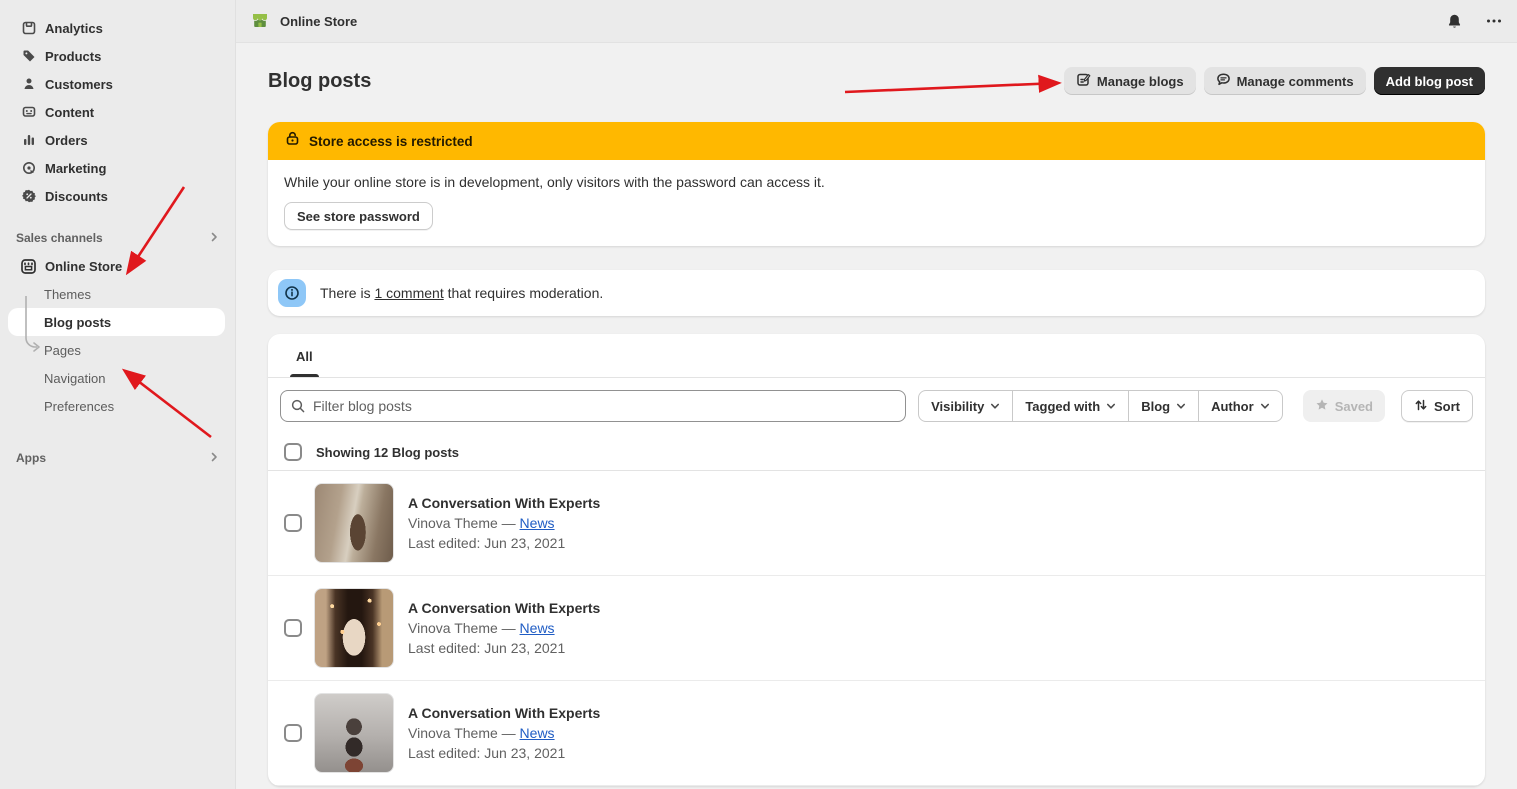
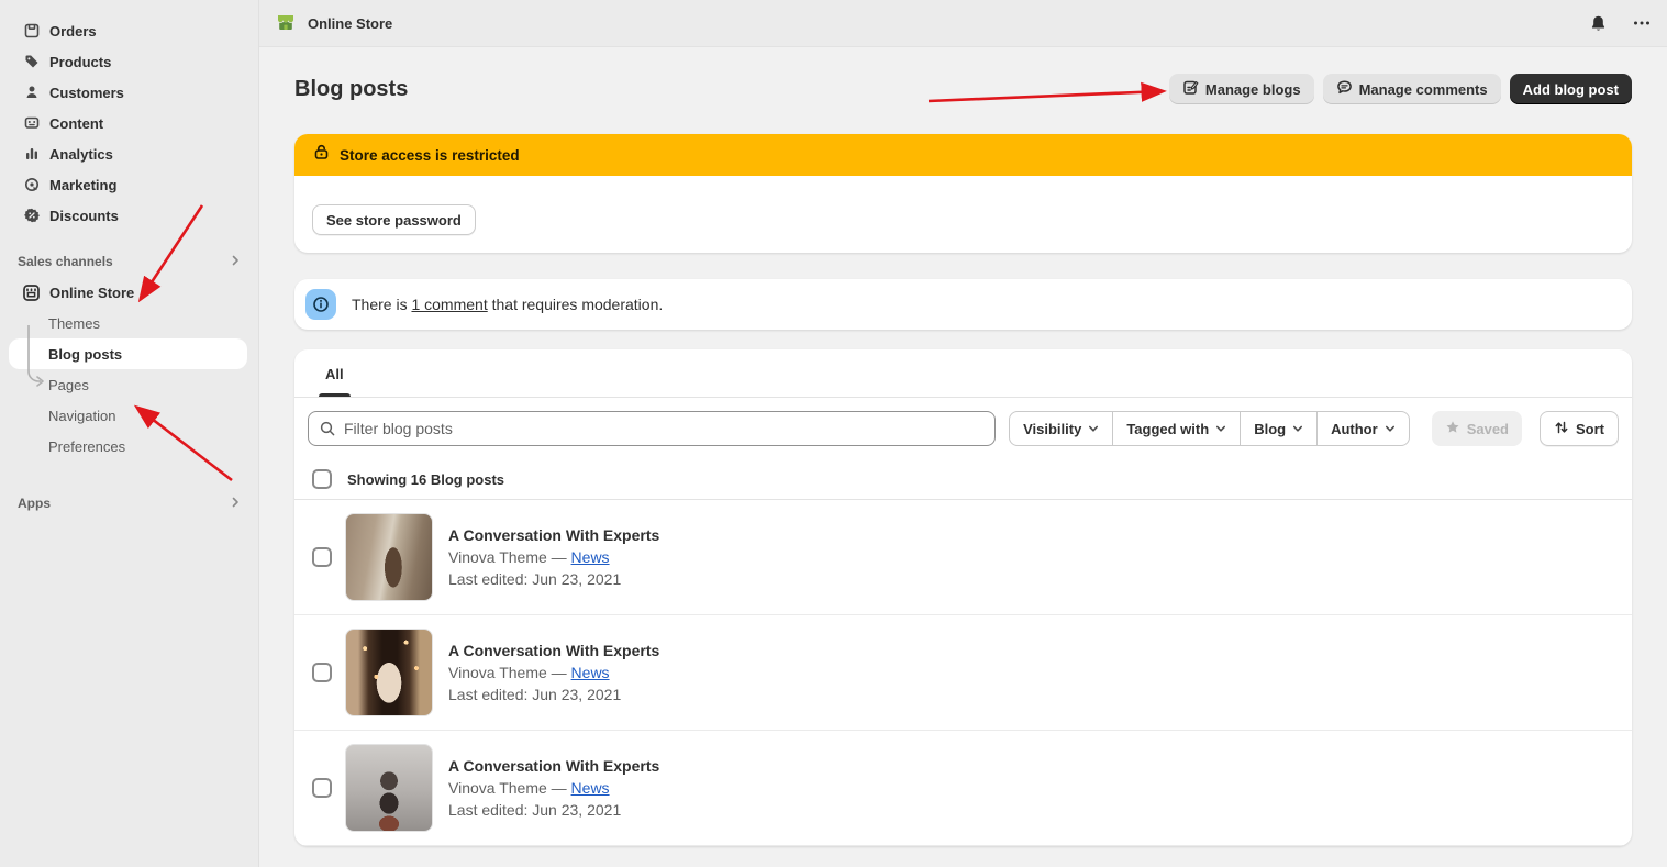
- Analytics
+ Orders
  Products
  Customers
  Content
- Orders
+ Analytics
  Marketing
  Discounts
  Sales channels
  Online Store
  Themes
  Blog posts
  Pages
  Navigation
  Preferences
  Apps
  Online Store
  Blog posts
  Manage blogs
  Manage comments
  Add blog post
  Store access is restricted
- While your online store is in development, only visitors with the password can access it.
  See store password
  There is 1 comment that requires moderation.
  All
  Filter blog posts
  Visibility
  Tagged with
  Blog
  Author
  Saved
  Sort
- Showing 12 Blog posts
+ Showing 16 Blog posts
  A Conversation With Experts
  Vinova Theme — News
  Last edited: Jun 23, 2021
  A Conversation With Experts
  Vinova Theme — News
  Last edited: Jun 23, 2021
  A Conversation With Experts
  Vinova Theme — News
  Last edited: Jun 23, 2021
